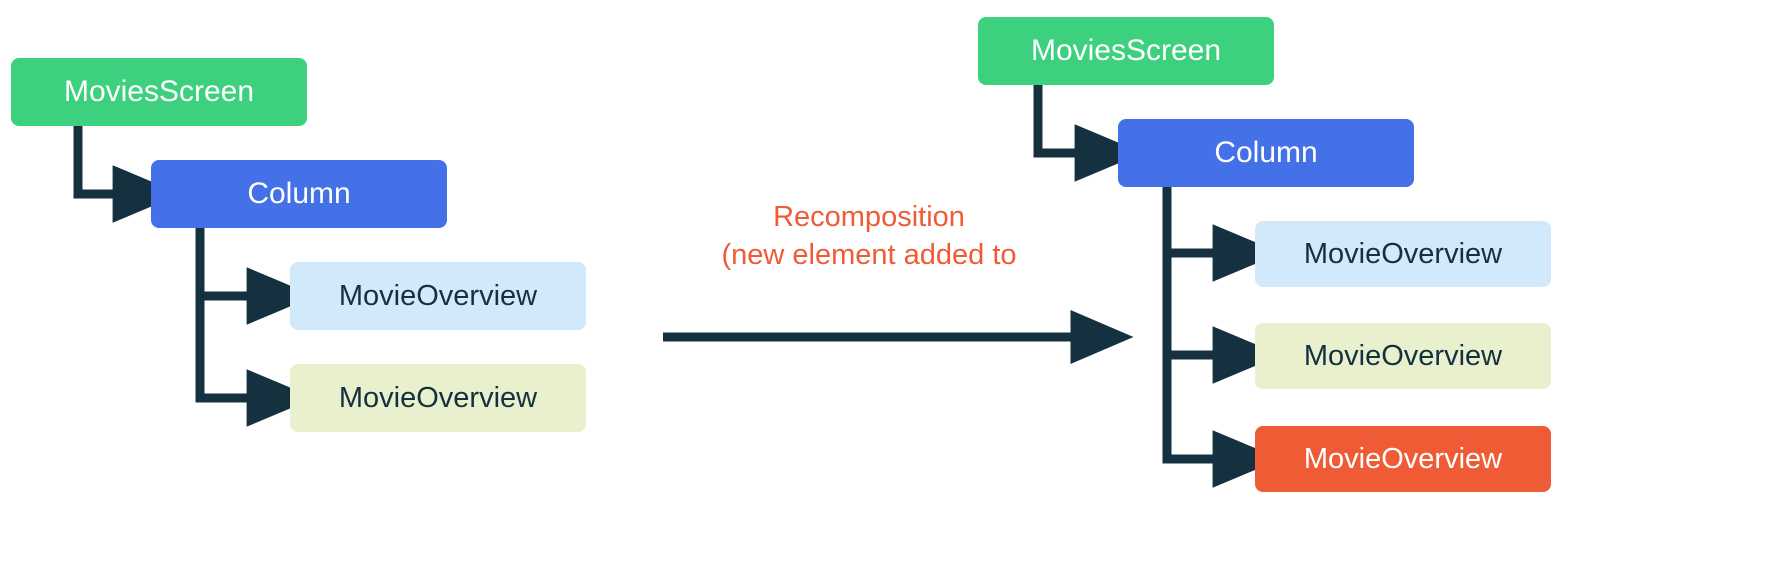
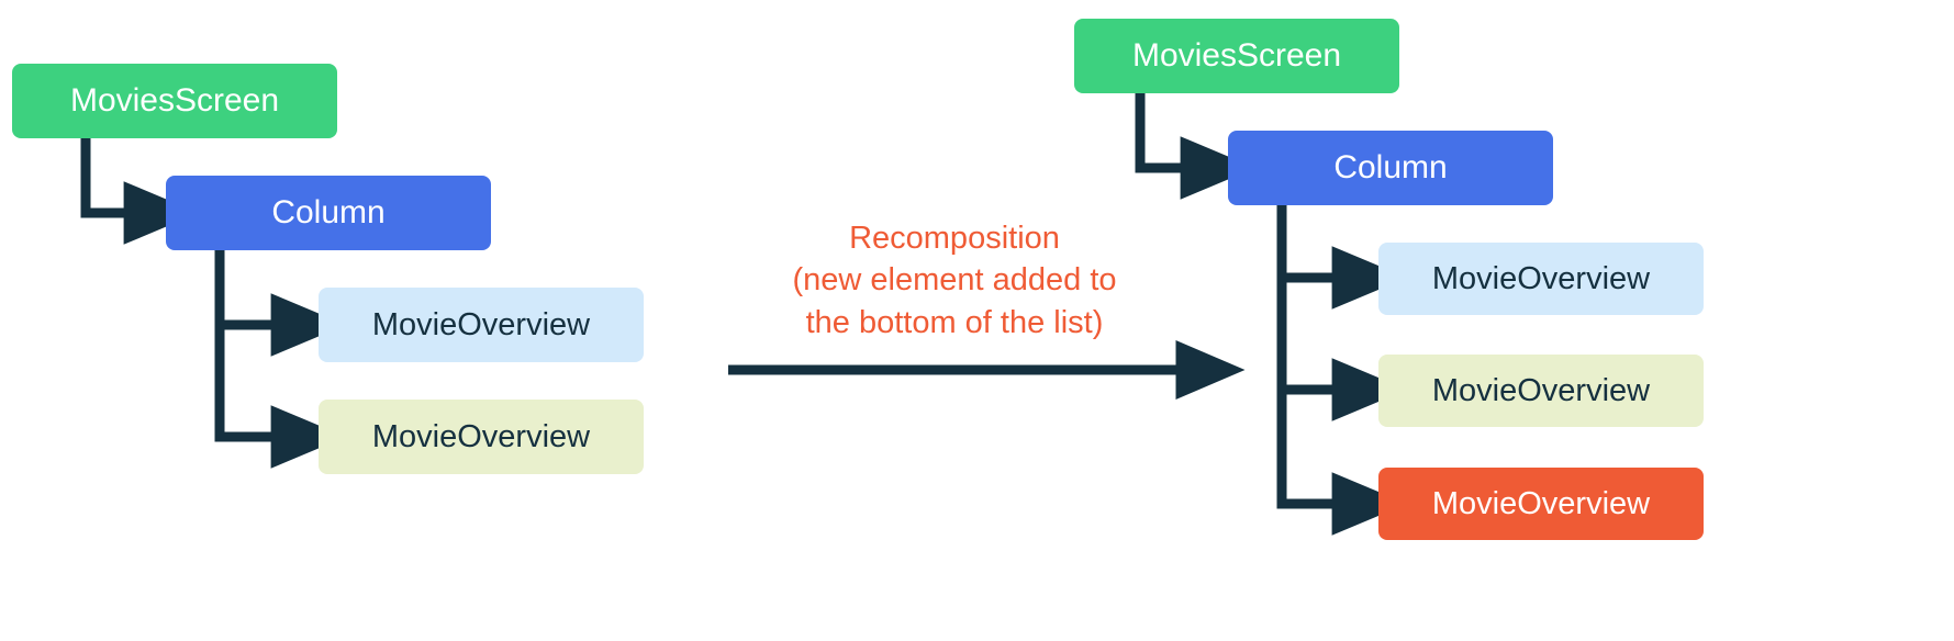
  MoviesScreen
  Column
  MovieOverview
  MovieOverview
  Recomposition
  (new element added to
+ the bottom of the list)
  MoviesScreen
  Column
  MovieOverview
  MovieOverview
  MovieOverview
